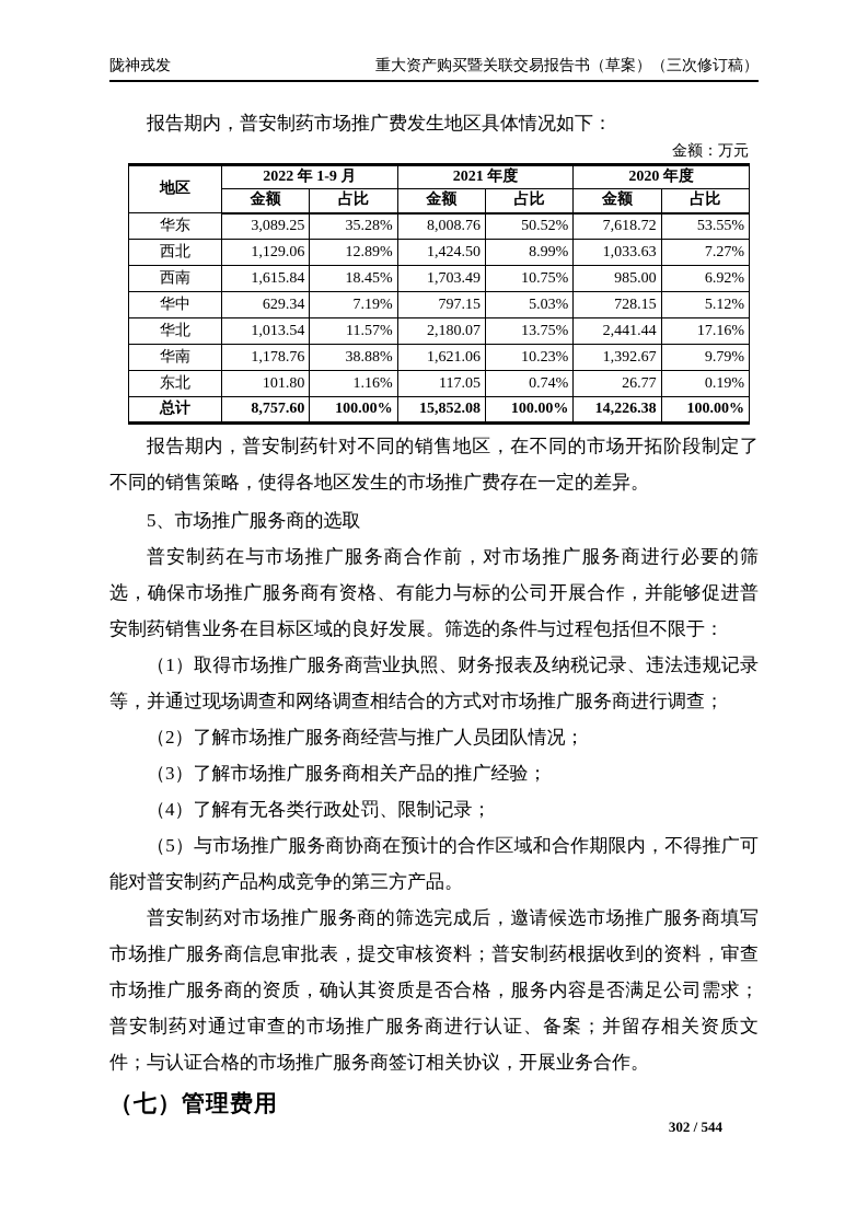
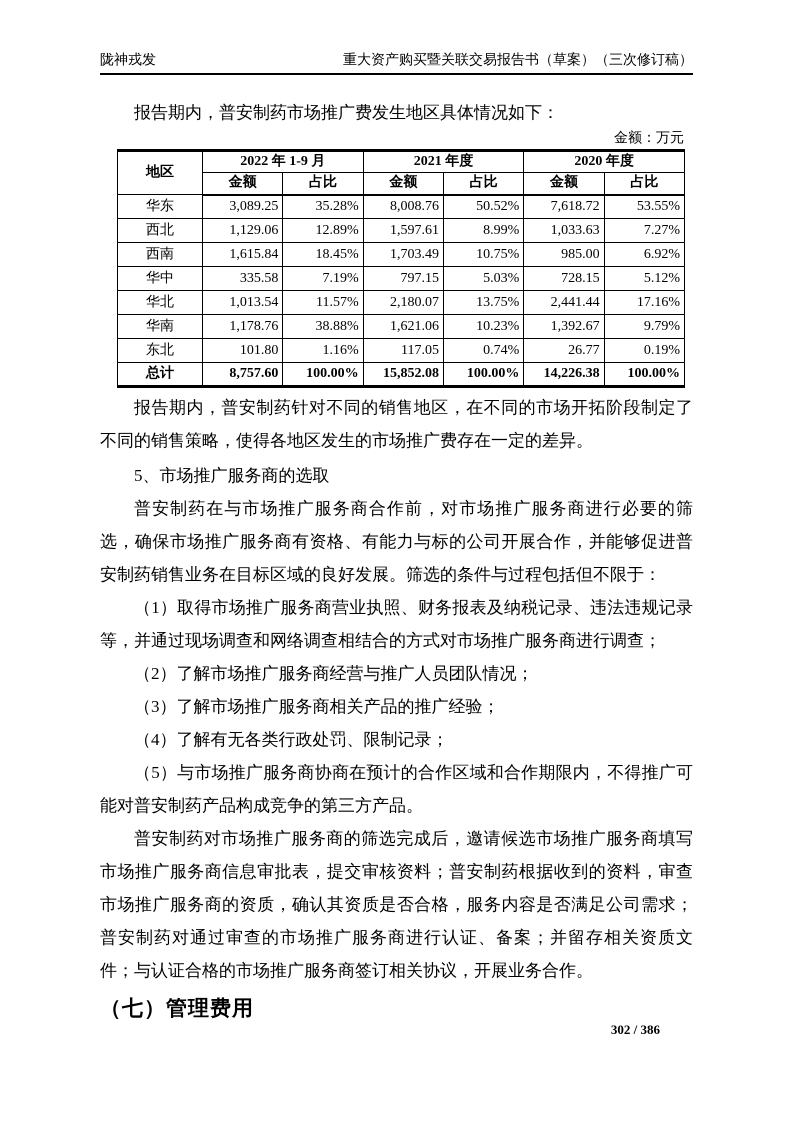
  陇神戎发
  重大资产购买暨关联交易报告书（草案）（三次修订稿）
  报告期内，普安制药市场推广费发生地区具体情况如下：
  金额：万元
  地区	2022 年 1-9 月	2021 年度	2020 年度
  金额	占比	金额	占比	金额	占比
  华东	3,089.25	35.28%	8,008.76	50.52%	7,618.72	53.55%
- 西北	1,129.06	12.89%	1,424.50	8.99%	1,033.63	7.27%
+ 西北	1,129.06	12.89%	1,597.61	8.99%	1,033.63	7.27%
  西南	1,615.84	18.45%	1,703.49	10.75%	985.00	6.92%
- 华中	629.34	7.19%	797.15	5.03%	728.15	5.12%
+ 华中	335.58	7.19%	797.15	5.03%	728.15	5.12%
  华北	1,013.54	11.57%	2,180.07	13.75%	2,441.44	17.16%
  华南	1,178.76	38.88%	1,621.06	10.23%	1,392.67	9.79%
  东北	101.80	1.16%	117.05	0.74%	26.77	0.19%
  总计	8,757.60	100.00%	15,852.08	100.00%	14,226.38	100.00%
  报告期内，普安制药针对不同的销售地区，在不同的市场开拓阶段制定了不同的销售策略，使得各地区发生的市场推广费存在一定的差异。
  5、市场推广服务商的选取
  普安制药在与市场推广服务商合作前，对市场推广服务商进行必要的筛选，确保市场推广服务商有资格、有能力与标的公司开展合作，并能够促进普安制药销售业务在目标区域的良好发展。筛选的条件与过程包括但不限于：
  （1）取得市场推广服务商营业执照、财务报表及纳税记录、违法违规记录等，并通过现场调查和网络调查相结合的方式对市场推广服务商进行调查；
  （2）了解市场推广服务商经营与推广人员团队情况；
  （3）了解市场推广服务商相关产品的推广经验；
  （4）了解有无各类行政处罚、限制记录；
  （5）与市场推广服务商协商在预计的合作区域和合作期限内，不得推广可能对普安制药产品构成竞争的第三方产品。
  普安制药对市场推广服务商的筛选完成后，邀请候选市场推广服务商填写市场推广服务商信息审批表，提交审核资料；普安制药根据收到的资料，审查市场推广服务商的资质，确认其资质是否合格，服务内容是否满足公司需求；普安制药对通过审查的市场推广服务商进行认证、备案；并留存相关资质文件；与认证合格的市场推广服务商签订相关协议，开展业务合作。
  （七）管理费用
- 302 / 544
+ 302 / 386
